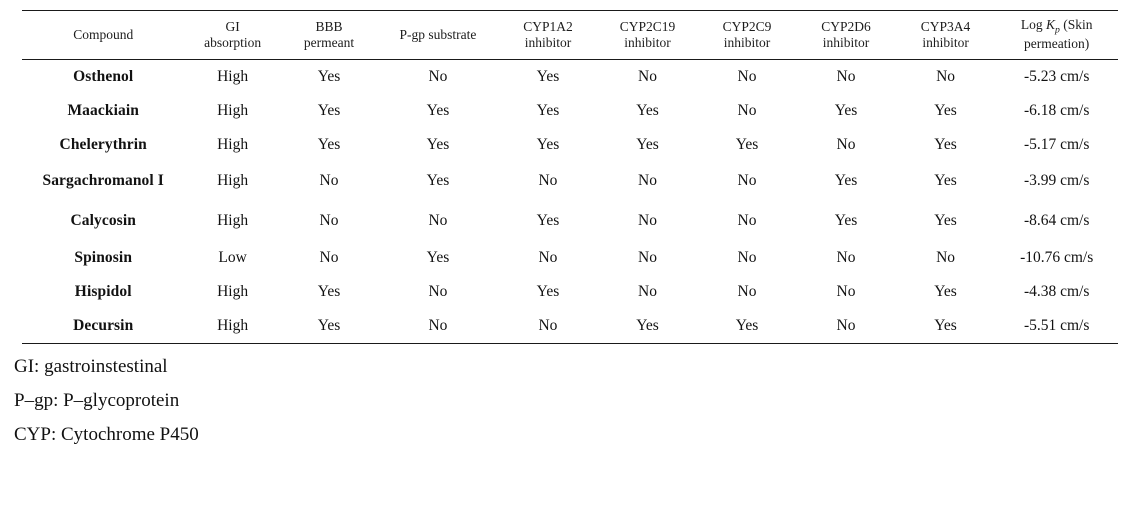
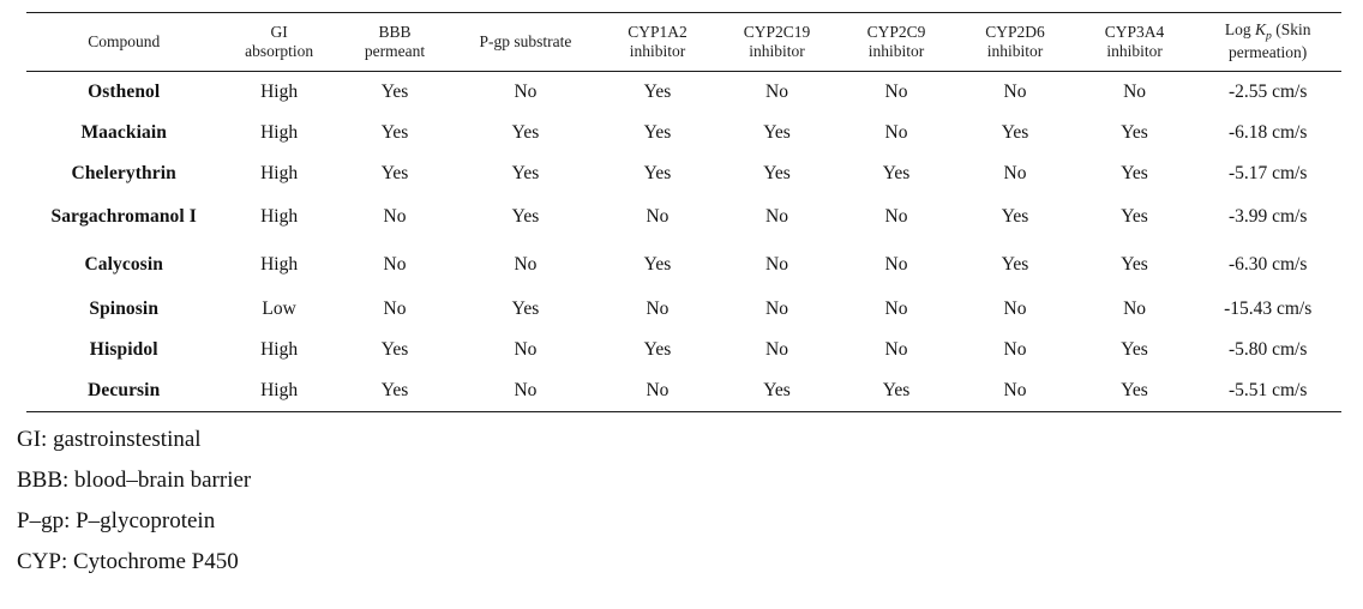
  Compound	GI absorption	BBB permeant	P-gp substrate	CYP1A2 inhibitor	CYP2C19 inhibitor	CYP2C9 inhibitor	CYP2D6 inhibitor	CYP3A4 inhibitor	Log Kp (Skin permeation)
- Osthenol	High	Yes	No	Yes	No	No	No	No	-5.23 cm/s
+ Osthenol	High	Yes	No	Yes	No	No	No	No	-2.55 cm/s
  Maackiain	High	Yes	Yes	Yes	Yes	No	Yes	Yes	-6.18 cm/s
  Chelerythrin	High	Yes	Yes	Yes	Yes	Yes	No	Yes	-5.17 cm/s
  Sargachromanol I	High	No	Yes	No	No	No	Yes	Yes	-3.99 cm/s
- Calycosin	High	No	No	Yes	No	No	Yes	Yes	-8.64 cm/s
+ Calycosin	High	No	No	Yes	No	No	Yes	Yes	-6.30 cm/s
- Spinosin	Low	No	Yes	No	No	No	No	No	-10.76 cm/s
+ Spinosin	Low	No	Yes	No	No	No	No	No	-15.43 cm/s
- Hispidol	High	Yes	No	Yes	No	No	No	Yes	-4.38 cm/s
+ Hispidol	High	Yes	No	Yes	No	No	No	Yes	-5.80 cm/s
  Decursin	High	Yes	No	No	Yes	Yes	No	Yes	-5.51 cm/s
  GI: gastroinstestinal
+ BBB: blood–brain barrier
  P–gp: P–glycoprotein
  CYP: Cytochrome P450
